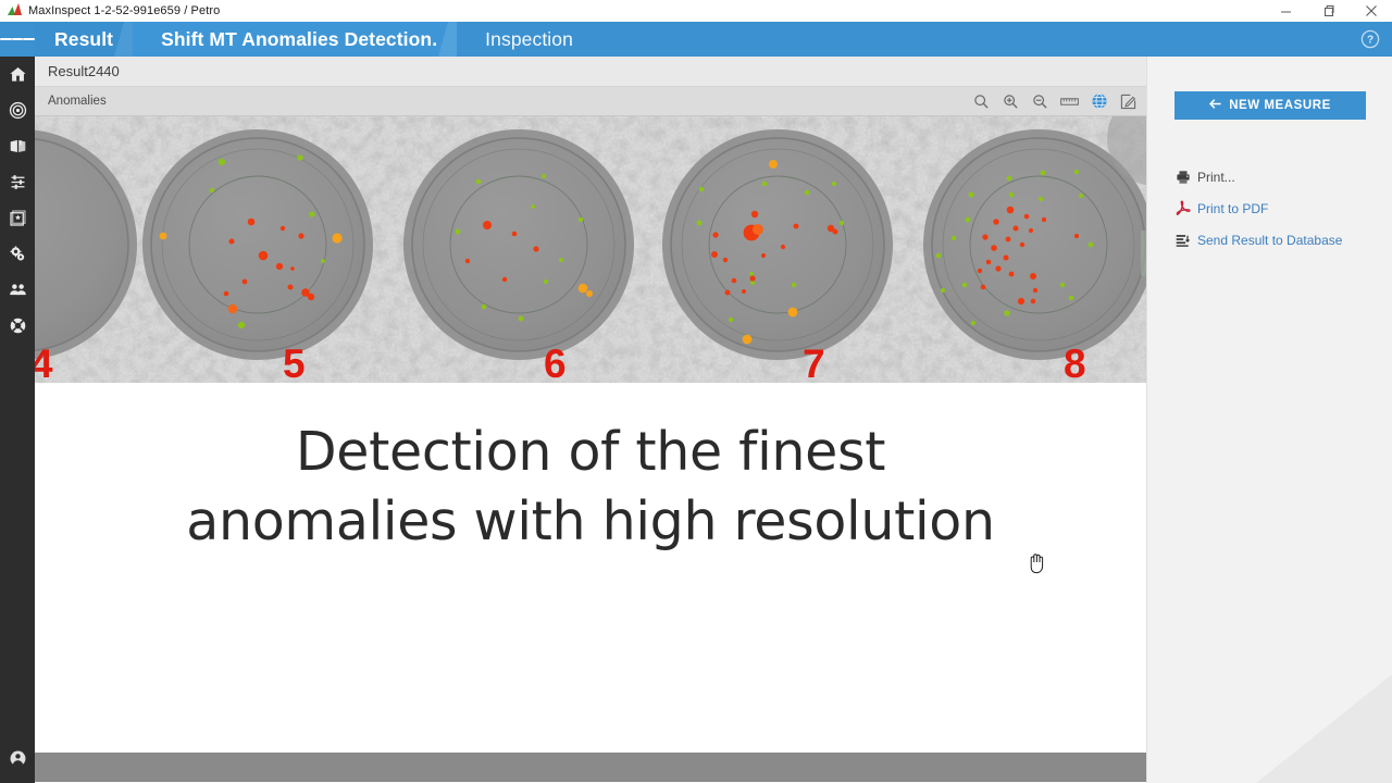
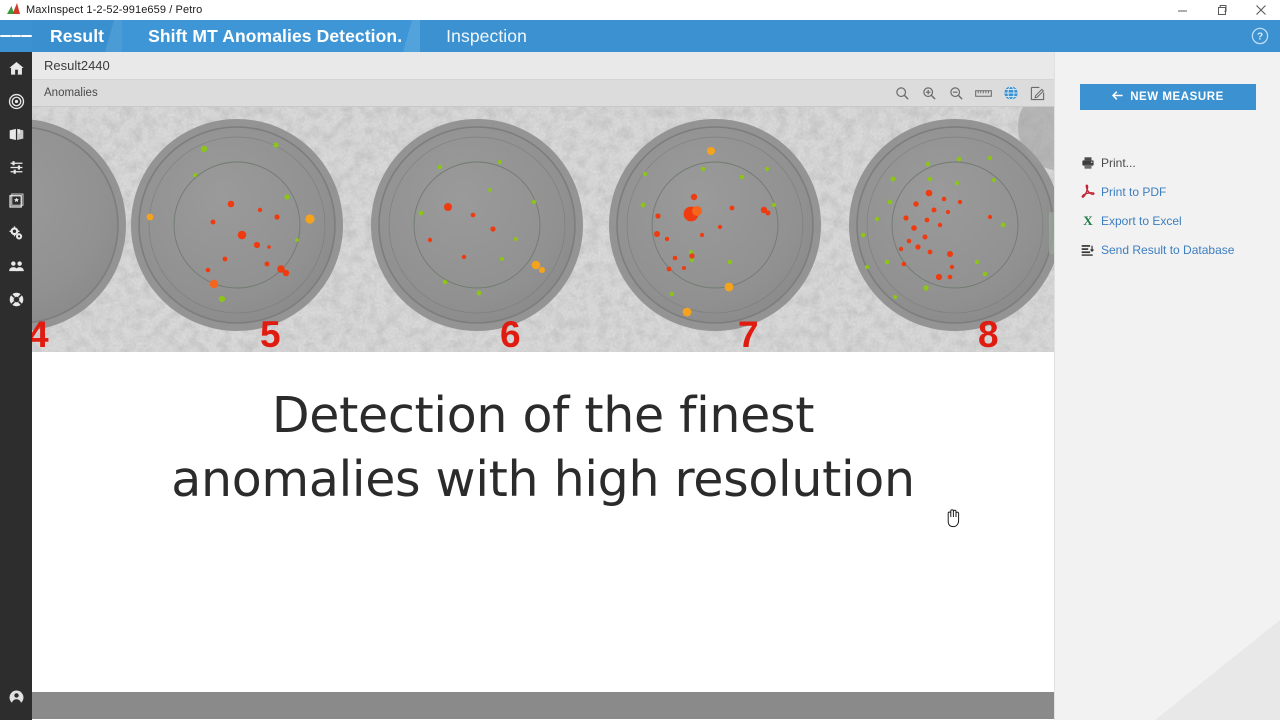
  MaxInspect 1-2-52-991e659 / Petro
  Result
  Shift MT Anomalies Detection.
  Inspection
  ?
  Result2440
  Anomalies
  4
  5
  6
  7
  8
  Detection of the finest
  anomalies with high resolution
  NEW MEASURE
  Print...
  Print to PDF
+ X
+ Export to Excel
  Send Result to Database
